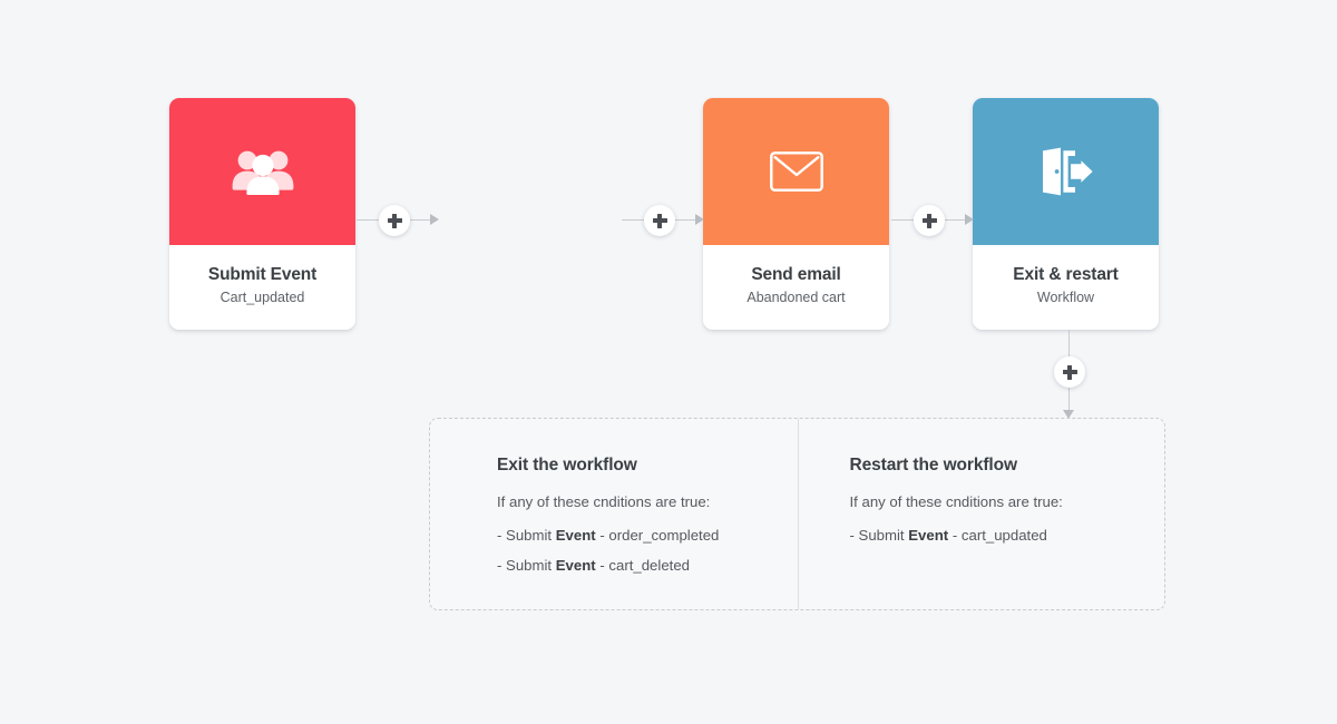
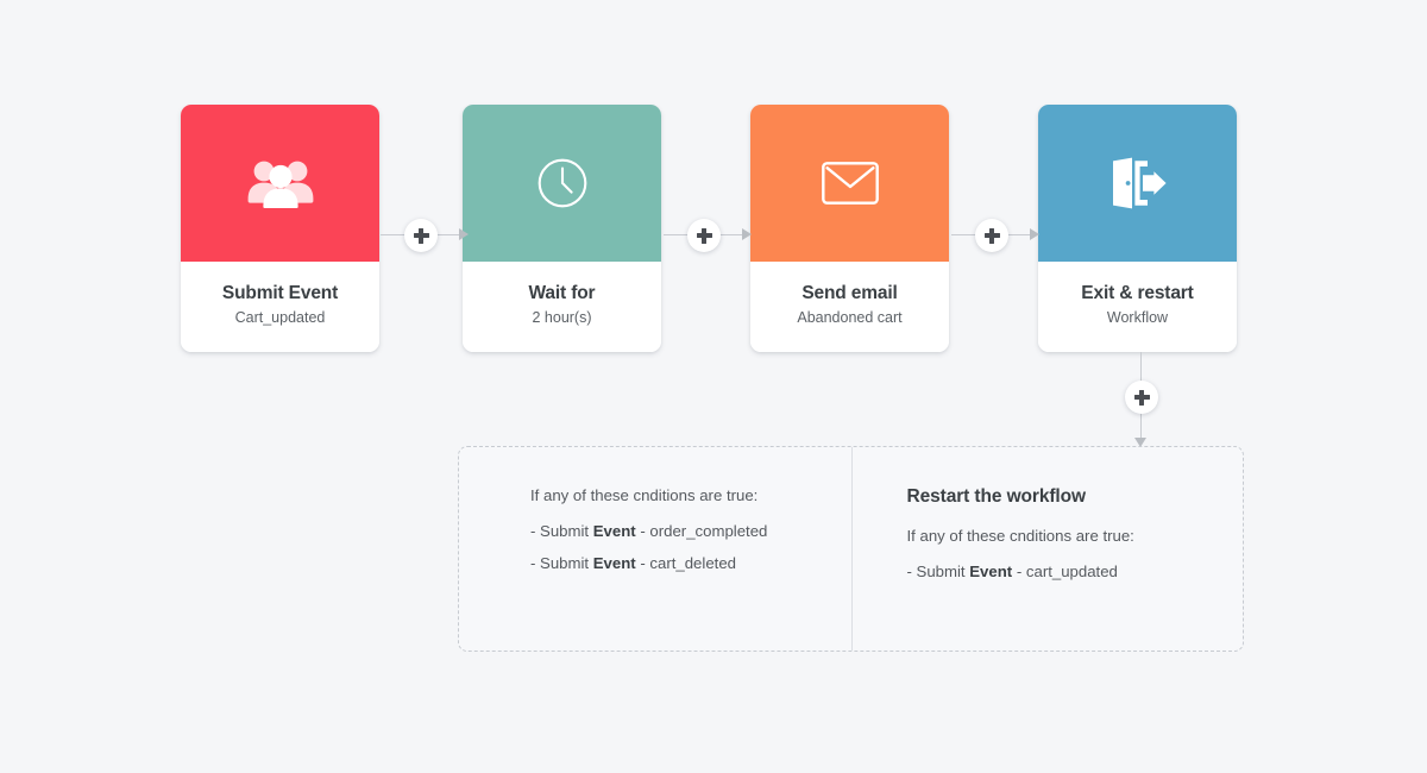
  Submit Event
  Cart_updated
+ Wait for
+ 2 hour(s)
  Send email
  Abandoned cart
  Exit & restart
  Workflow
- Exit the workflow
  If any of these cnditions are true:
  - Submit Event - order_completed
  - Submit Event - cart_deleted
  Restart the workflow
  If any of these cnditions are true:
  - Submit Event - cart_updated
